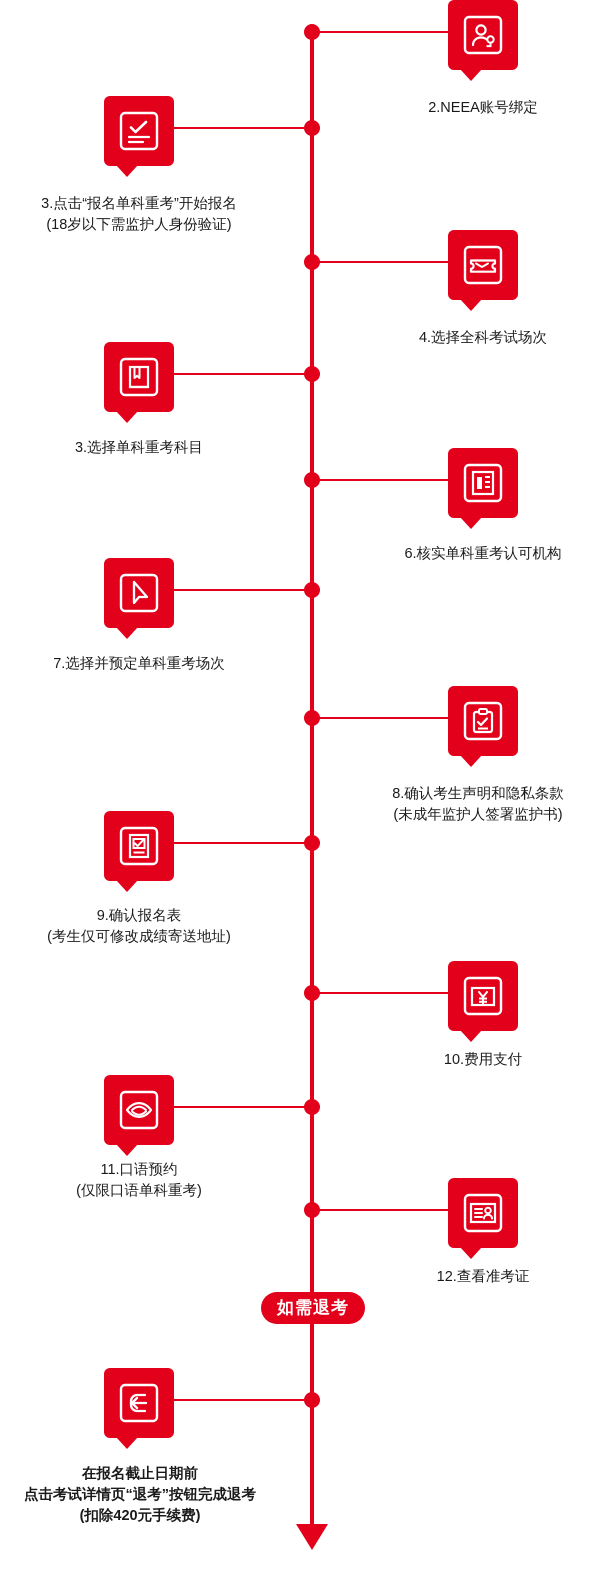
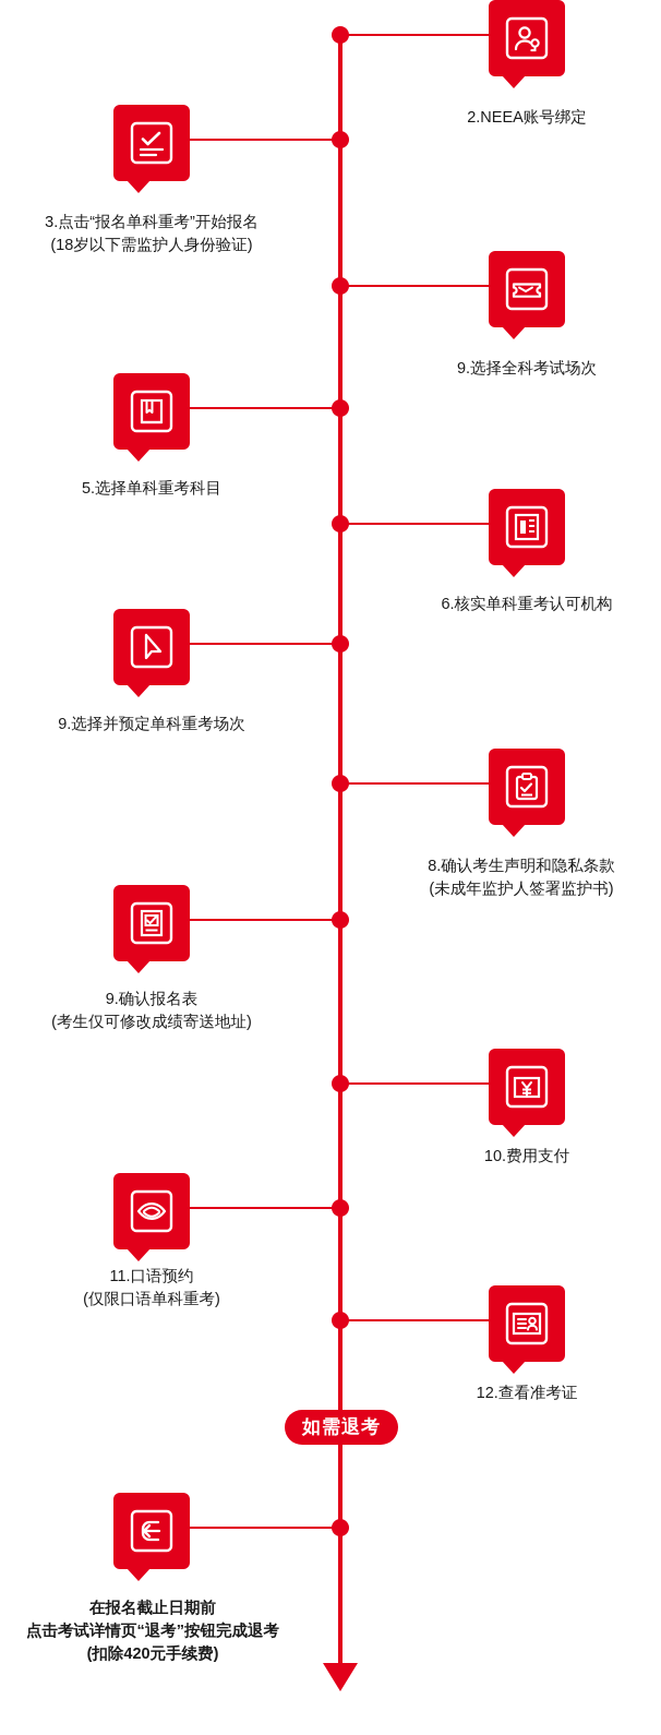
  2.NEEA账号绑定
  3.点击“报名单科重考”开始报名
  (18岁以下需监护人身份验证)
- 4.选择全科考试场次
+ 9.选择全科考试场次
- 3.选择单科重考科目
+ 5.选择单科重考科目
  6.核实单科重考认可机构
- 7.选择并预定单科重考场次
+ 9.选择并预定单科重考场次
  8.确认考生声明和隐私条款
  (未成年监护人签署监护书)
  9.确认报名表
  (考生仅可修改成绩寄送地址)
  10.费用支付
  11.口语预约
  (仅限口语单科重考)
  12.查看准考证
  如需退考
  在报名截止日期前
  点击考试详情页“退考”按钮完成退考
  (扣除420元手续费)
